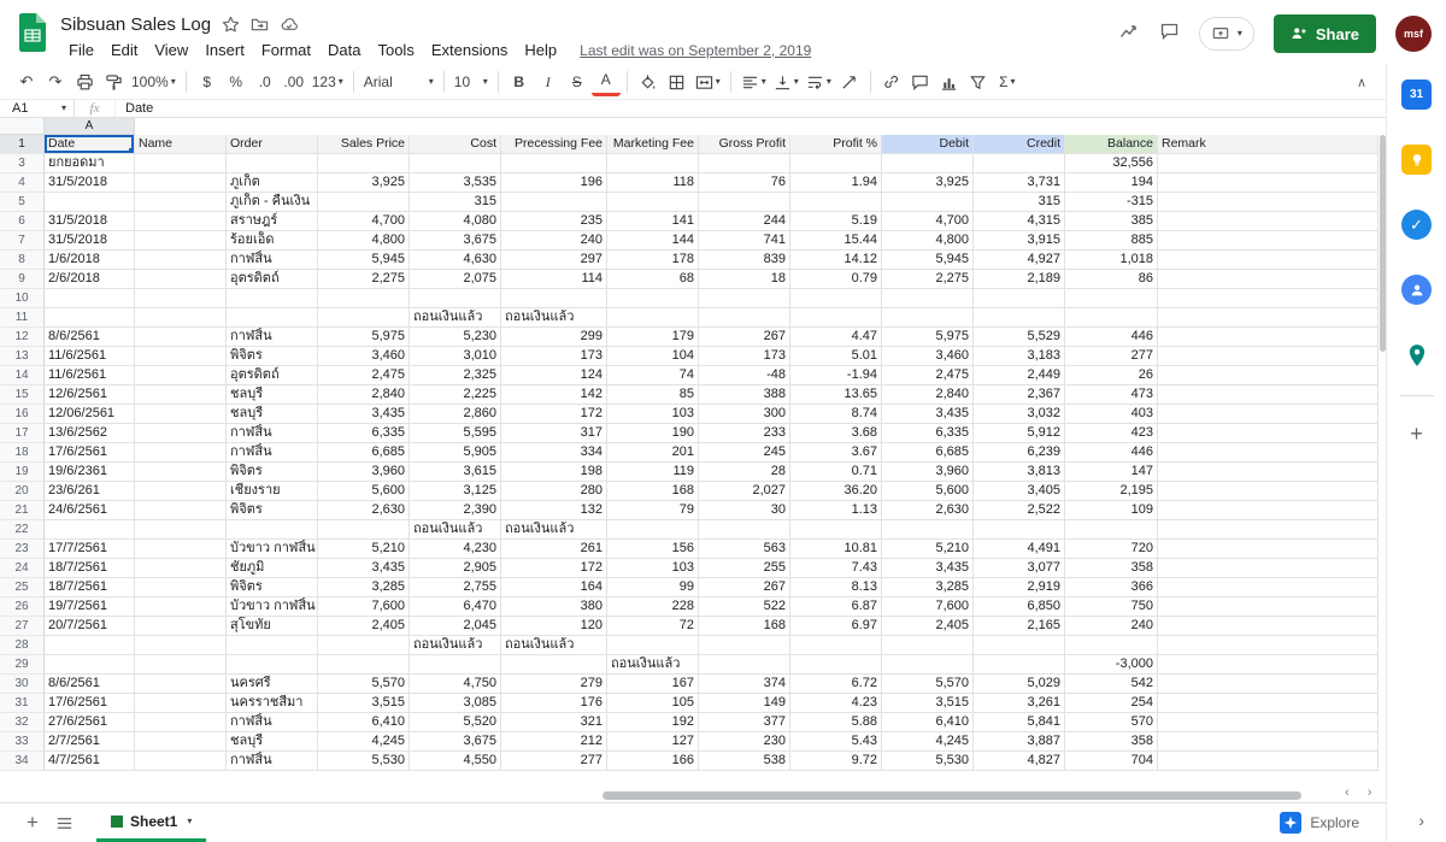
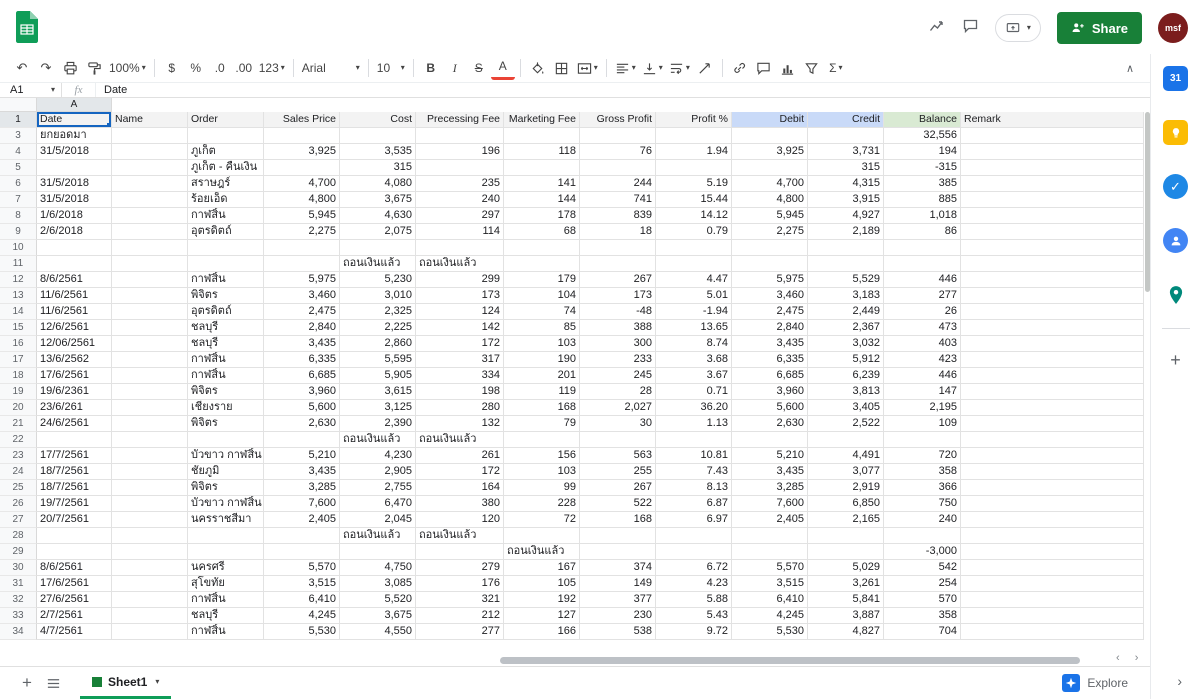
- Sibsuan Sales Log
- File Edit View Insert Format Data Tools Extensions Help
- Last edit was on September 2, 2019
  ▾
  Share
  msf
  ↶
  ↷
  100%
  ▾
  $
  %
  .0
  .00
  123
  ▾
  Arial
  ▾
  10
  ▾
  B
  I
  S
  A
  ▾
  ▾
  ▾
  ▾
  Σ
  ▾
  ∧
  A1
  ▾
  fx
  Date
  A
  1
  Date
  Name
  Order
  Sales Price
  Cost
  Precessing Fee
  Marketing Fee
  Gross Profit
  Profit %
  Debit
  Credit
  Balance
  Remark
  3
  ยกยอดมา
  32,556
  4
  31/5/2018
  ภูเก็ต
  3,925
  3,535
  196
  118
  76
  1.94
  3,925
  3,731
  194
  5
  ภูเก็ต - คืนเงิน
  315
  315
  -315
  6
  31/5/2018
  สราษฎร์
  4,700
  4,080
  235
  141
  244
  5.19
  4,700
  4,315
  385
  7
  31/5/2018
  ร้อยเอ็ด
  4,800
  3,675
  240
  144
  741
  15.44
  4,800
  3,915
  885
  8
  1/6/2018
  กาฬสิ้น
  5,945
  4,630
  297
  178
  839
  14.12
  5,945
  4,927
  1,018
  9
  2/6/2018
  อุตรดิตถ์
  2,275
  2,075
  114
  68
  18
  0.79
  2,275
  2,189
  86
  10
  11
  ถอนเงินแล้ว
  ถอนเงินแล้ว
  12
  8/6/2561
  กาฬสิ้น
  5,975
  5,230
  299
  179
  267
  4.47
  5,975
  5,529
  446
  13
  11/6/2561
  พิจิตร
  3,460
  3,010
  173
  104
  173
  5.01
  3,460
  3,183
  277
  14
  11/6/2561
  อุตรดิตถ์
  2,475
  2,325
  124
  74
  -48
  -1.94
  2,475
  2,449
  26
  15
  12/6/2561
  ชลบุรี
  2,840
  2,225
  142
  85
  388
  13.65
  2,840
  2,367
  473
  16
  12/06/2561
  ชลบุรี
  3,435
  2,860
  172
  103
  300
  8.74
  3,435
  3,032
  403
  17
  13/6/2562
  กาฬสิ้น
  6,335
  5,595
  317
  190
  233
  3.68
  6,335
  5,912
  423
  18
  17/6/2561
  กาฬสิ้น
  6,685
  5,905
  334
  201
  245
  3.67
  6,685
  6,239
  446
  19
  19/6/2361
  พิจิตร
  3,960
  3,615
  198
  119
  28
  0.71
  3,960
  3,813
  147
  20
  23/6/261
  เชียงราย
  5,600
  3,125
  280
  168
  2,027
  36.20
  5,600
  3,405
  2,195
  21
  24/6/2561
  พิจิตร
  2,630
  2,390
  132
  79
  30
  1.13
  2,630
  2,522
  109
  22
  ถอนเงินแล้ว
  ถอนเงินแล้ว
  23
  17/7/2561
  บัวขาว กาฬสิ้น
  5,210
  4,230
  261
  156
  563
  10.81
  5,210
  4,491
  720
  24
  18/7/2561
  ชัยภูมิ
  3,435
  2,905
  172
  103
  255
  7.43
  3,435
  3,077
  358
  25
  18/7/2561
  พิจิตร
  3,285
  2,755
  164
  99
  267
  8.13
  3,285
  2,919
  366
  26
  19/7/2561
  บัวขาว กาฬสิ้น
  7,600
  6,470
  380
  228
  522
  6.87
  7,600
  6,850
  750
  27
  20/7/2561
- สุโขทัย
+ นครราชสีมา
  2,405
  2,045
  120
  72
  168
  6.97
  2,405
  2,165
  240
  28
  ถอนเงินแล้ว
  ถอนเงินแล้ว
  29
  ถอนเงินแล้ว
  -3,000
  30
  8/6/2561
  นครศรี
  5,570
  4,750
  279
  167
  374
  6.72
  5,570
  5,029
  542
  31
  17/6/2561
- นครราชสีมา
+ สุโขทัย
  3,515
  3,085
  176
  105
  149
  4.23
  3,515
  3,261
  254
  32
  27/6/2561
  กาฬสิ้น
  6,410
  5,520
  321
  192
  377
  5.88
  6,410
  5,841
  570
  33
  2/7/2561
  ชลบุรี
  4,245
  3,675
  212
  127
  230
  5.43
  4,245
  3,887
  358
  34
  4/7/2561
  กาฬสิ้น
  5,530
  4,550
  277
  166
  538
  9.72
  5,530
  4,827
  704
  ‹ ›
  31
  ✓
  +
  ›
  +
  Sheet1
  ▾
  Explore
